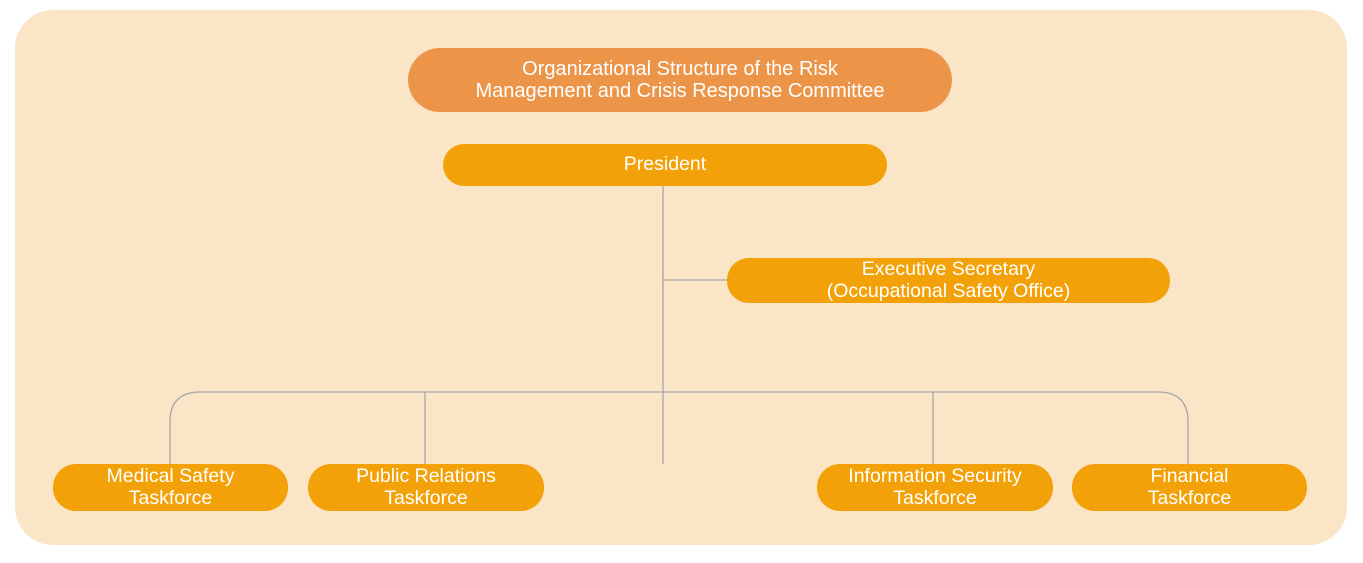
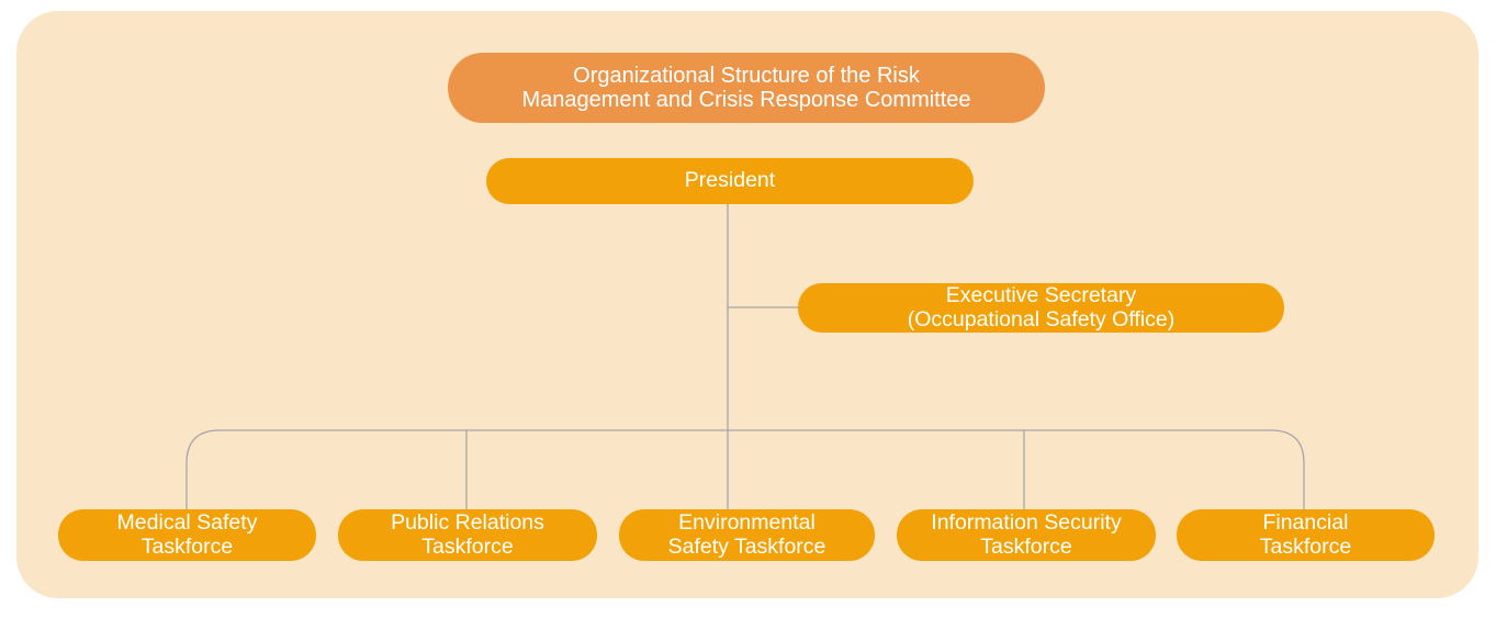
  Organizational Structure of the Risk
  Management and Crisis Response Committee
  President
  Executive Secretary
  (Occupational Safety Office)
  Medical Safety
  Taskforce
  Public Relations
  Taskforce
+ Environmental
+ Safety Taskforce
  Information Security
  Taskforce
  Financial
  Taskforce
